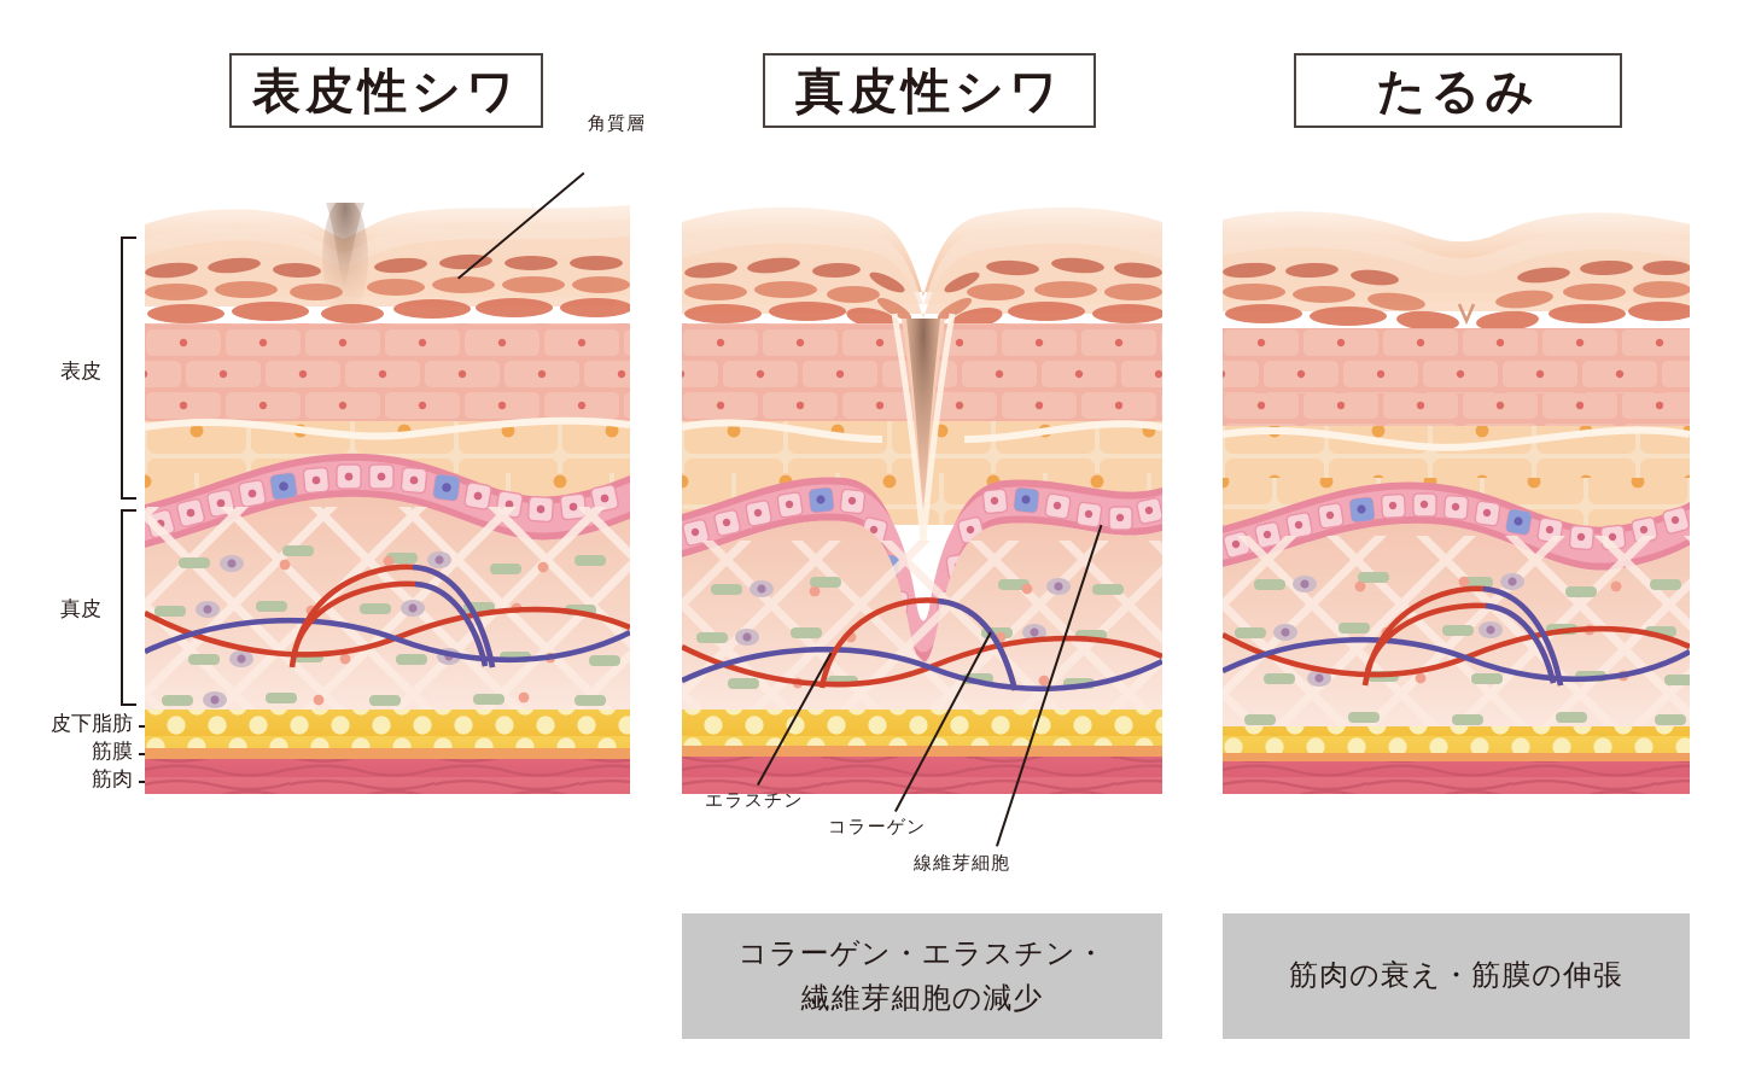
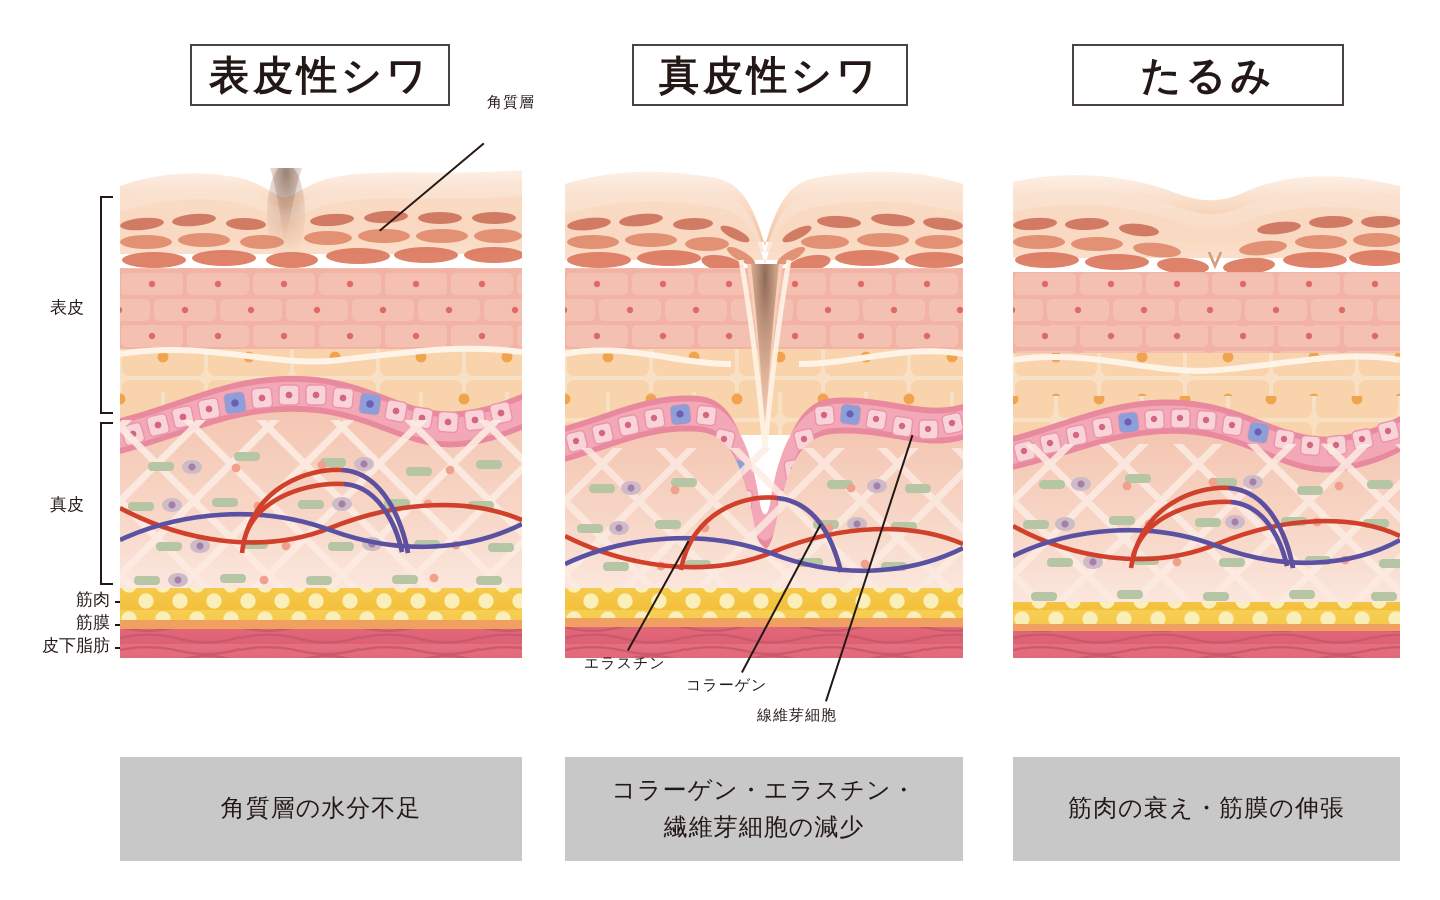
  表皮性シワ
  真皮性シワ
  たるみ
  表皮
  真皮
- 皮下脂肪
+ 筋肉
  筋膜
- 筋肉
+ 皮下脂肪
  角質層
  エラスチン
  コラーゲン
  線維芽細胞
+ 角質層の水分不足
  コラーゲン・エラスチン・
  繊維芽細胞の減少
  筋肉の衰え・筋膜の伸張
